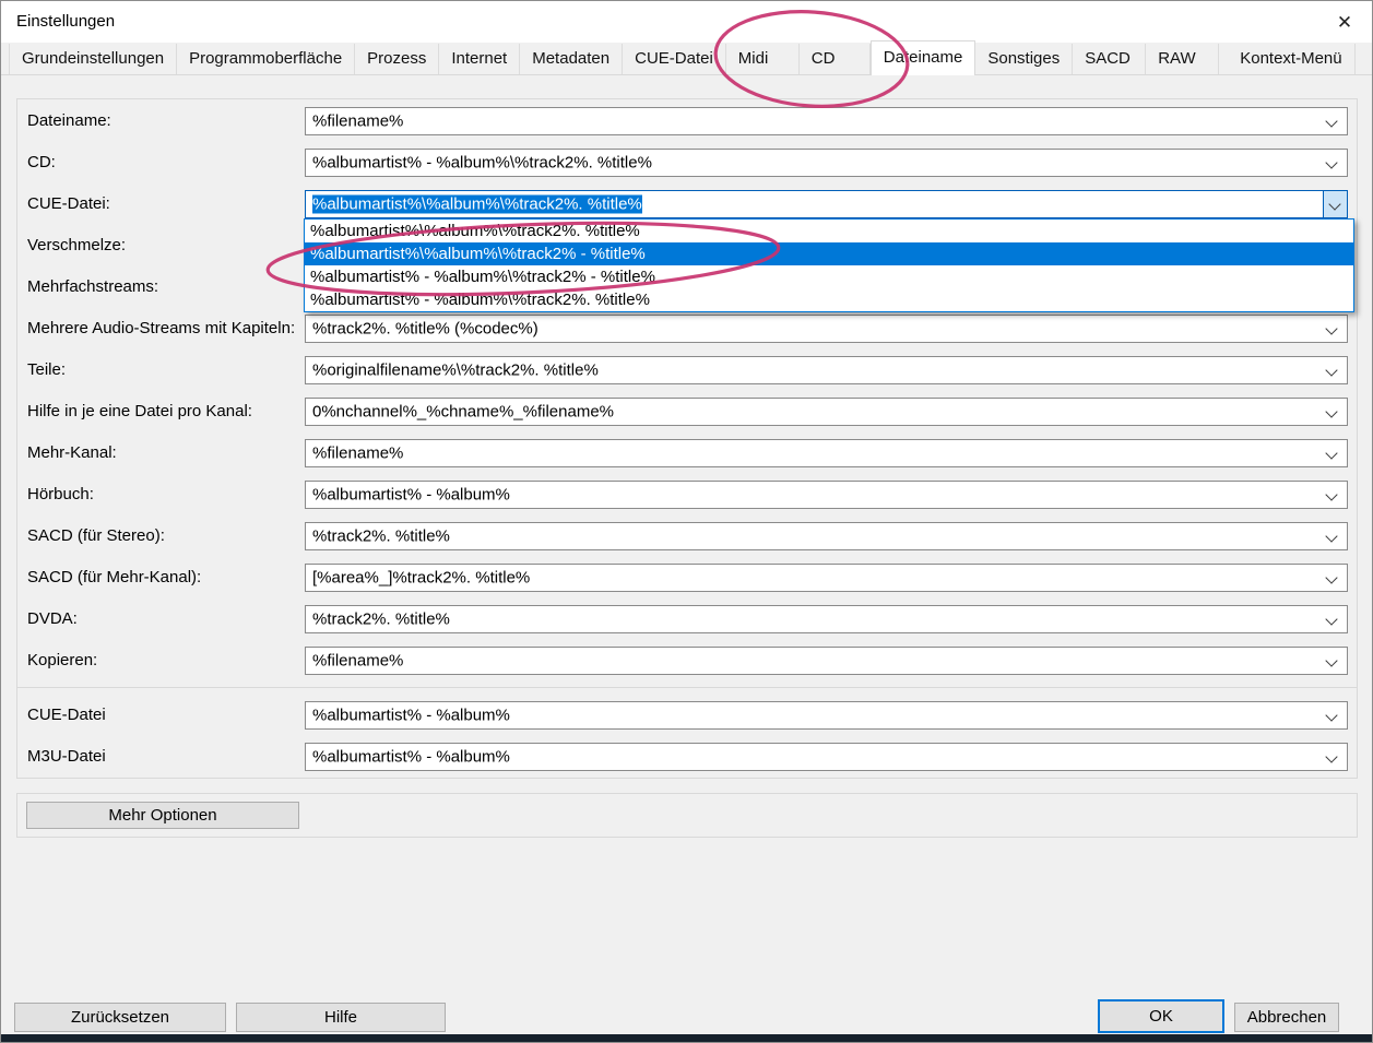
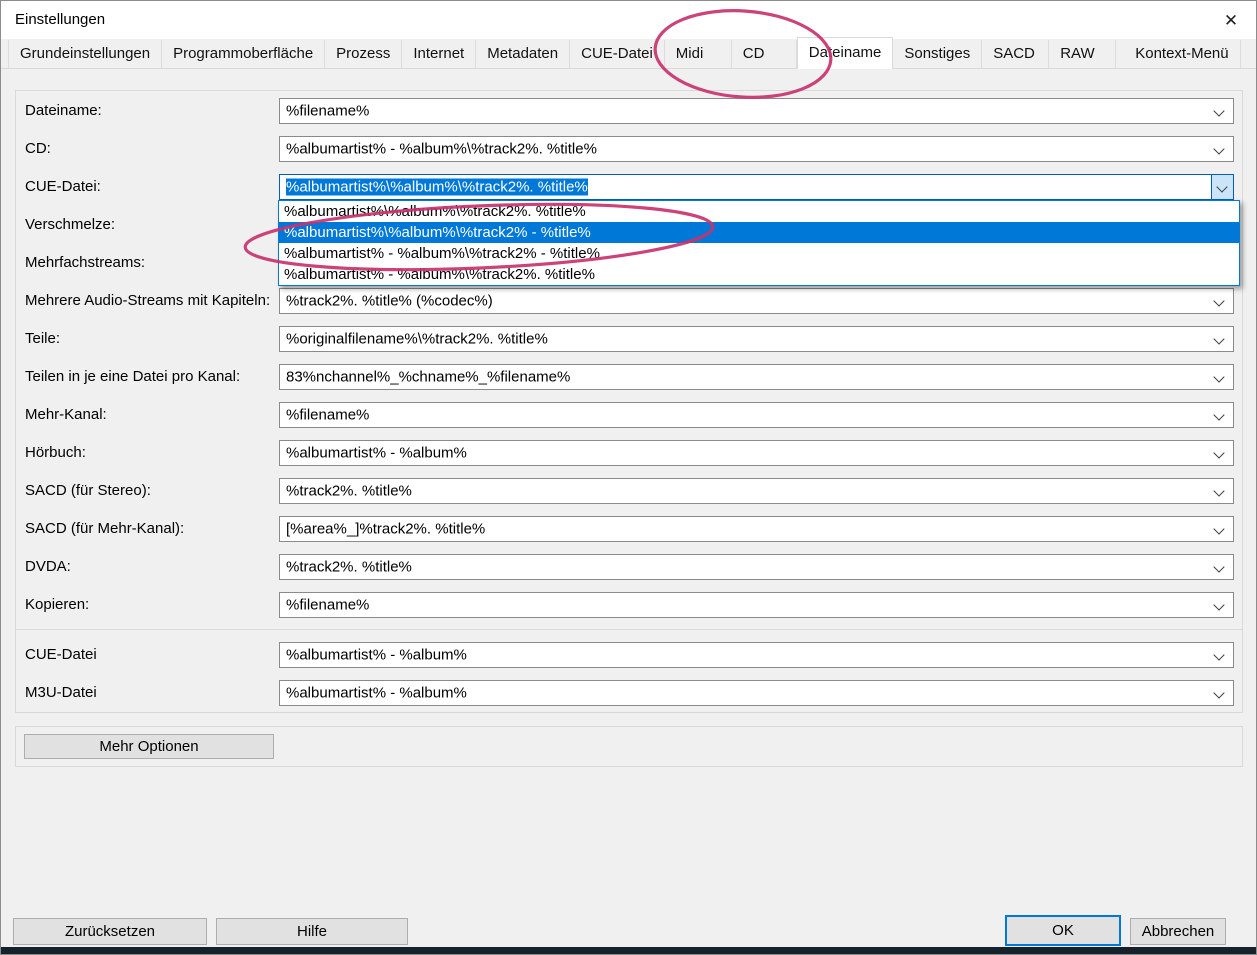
  Einstellungen
  ✕
  Grundeinstellungen
  Programmoberfläche
  Prozess
  Internet
  Metadaten
  CUE-Datei
  Midi
  CD
  Daeiname
  Sonstiges
  SACD
  RAW
  Kontext-Menü
  Dateiname:
  %filename%
  CD:
  %albumartist% - %album%\%track2%. %title%
  CUE-Datei:
  %albumartist%\%album%\%track2%. %title%
  Verschmelze:
  Mehrfachstreams:
  Mehrere Audio-Streams mit Kapiteln:
  %track2%. %title% (%codec%)
  Teile:
  %originalfilename%\%track2%. %title%
- Hilfe in je eine Datei pro Kanal:
+ Teilen in je eine Datei pro Kanal:
- 0%nchannel%_%chname%_%filename%
+ 83%nchannel%_%chname%_%filename%
  Mehr-Kanal:
  %filename%
  Hörbuch:
  %albumartist% - %album%
  SACD (für Stereo):
  %track2%. %title%
  SACD (für Mehr-Kanal):
  [%area%_]%track2%. %title%
  DVDA:
  %track2%. %title%
  Kopieren:
  %filename%
  CUE-Datei
  %albumartist% - %album%
  M3U-Datei
  %albumartist% - %album%
  %albumartist%bum%\%track2%. %title%
  %albumartist%\%album%\%track2% - %title%
  %albumartist% - %album%\%track2% - %title%
  %albumartist% - %album%\%track2%. %title%
  Mehr Optionen
  Zurücksetzen
  Hilfe
  OK
  Abbrechen
